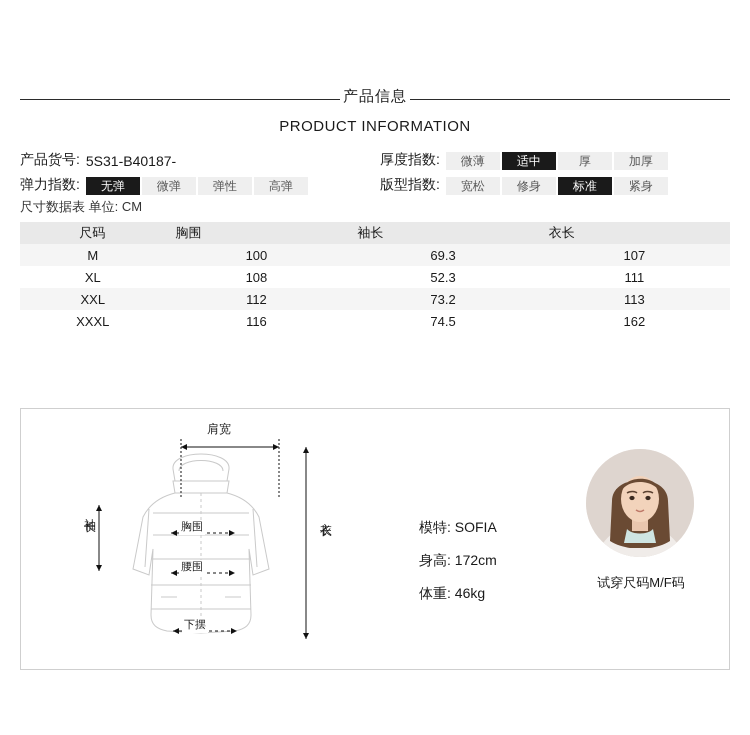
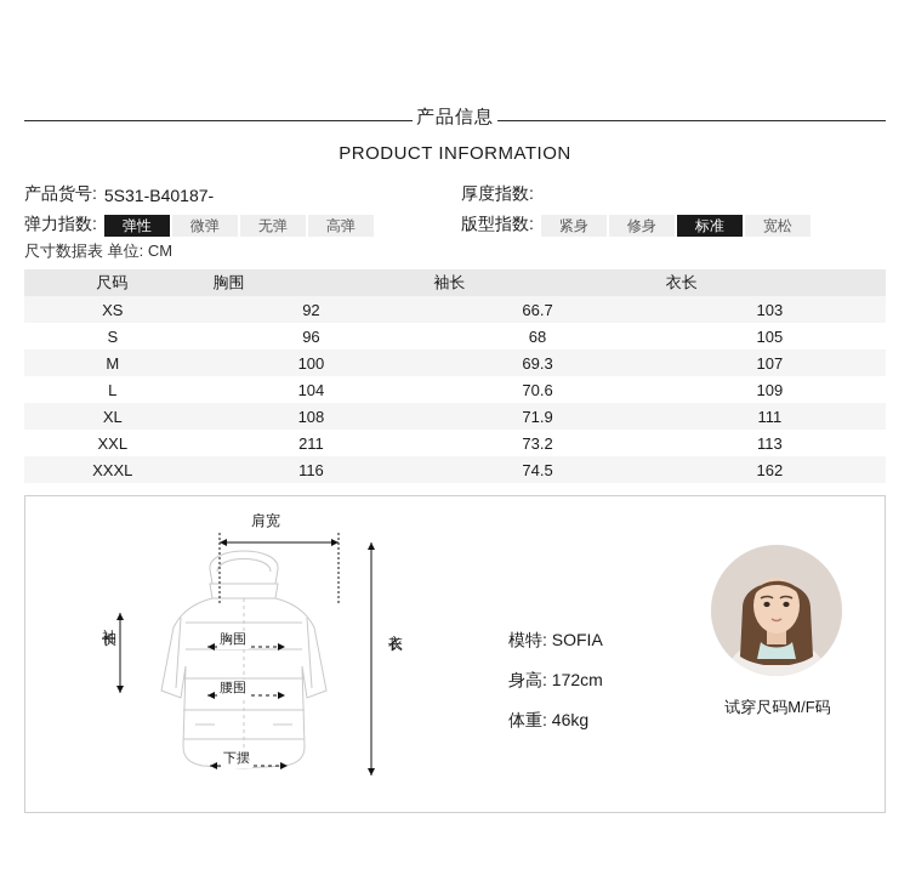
  产品信息
  PRODUCT INFORMATION
  产品货号:
  5S31-B40187-
  厚度指数:
- 微薄
- 适中
- 厚
- 加厚
  弹力指数:
- 无弹
+ 弹性
  微弹
- 弹性
+ 无弹
  高弹
  版型指数:
- 宽松
+ 紧身
  修身
  标准
- 紧身
+ 宽松
  尺寸数据表 单位: CM
  尺码	胸围	袖长	衣长
+ XS	92	66.7	103
+ S	96	68	105
  M	100	69.3	107
+ L	104	70.6	109
- XL	108	52.3	111
+ XL	108	71.9	111
- XXL	112	73.2	113
+ XXL	211	73.2	113
  XXXL	116	74.5	162
  肩宽
  胸围
  腰围
  下摆
  模特: SOFIA
  身高: 172cm
  体重: 46kg
  试穿尺码M/F码
